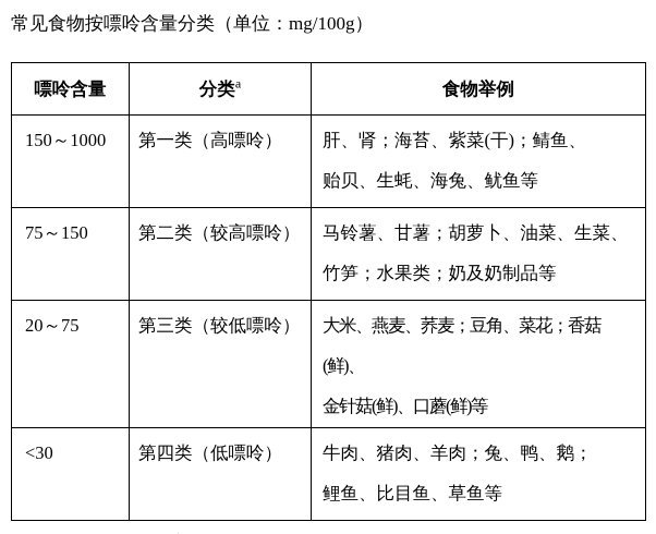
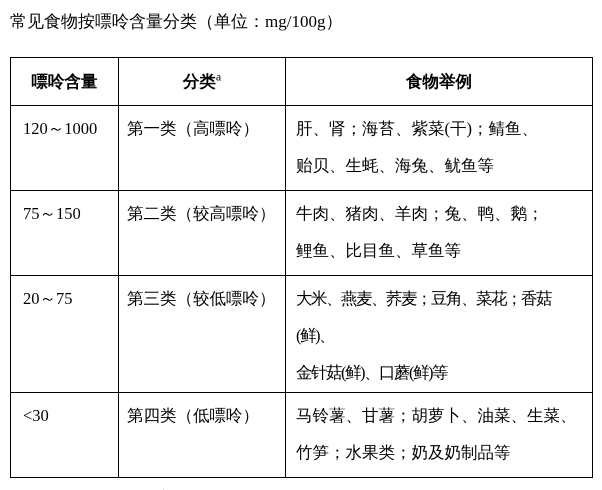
  常见食物按嘌呤含量分类（单位：mg/100g）
  嘌呤含量	分类a	食物举例
- 150～1000	第一类（高嘌呤）	肝、肾；海苔、紫菜(干)；鲭鱼、 贻贝、生蚝、海兔、鱿鱼等
+ 120～1000	第一类（高嘌呤）	肝、肾；海苔、紫菜(干)；鲭鱼、 贻贝、生蚝、海兔、鱿鱼等
- 75～150	第二类（较高嘌呤）	马铃薯、甘薯；胡萝卜、油菜、生菜、 竹笋；水果类；奶及奶制品等
+ 75～150	第二类（较高嘌呤）	牛肉、猪肉、羊肉；兔、鸭、鹅； 鲤鱼、比目鱼、草鱼等
  20～75	第三类（较低嘌呤）	大米、燕麦、荞麦；豆角、菜花；香菇(鲜)、 金针菇(鲜)、口蘑(鲜)等
- <30	第四类（低嘌呤）	牛肉、猪肉、羊肉；兔、鸭、鹅； 鲤鱼、比目鱼、草鱼等
+ <30	第四类（低嘌呤）	马铃薯、甘薯；胡萝卜、油菜、生菜、 竹笋；水果类；奶及奶制品等
